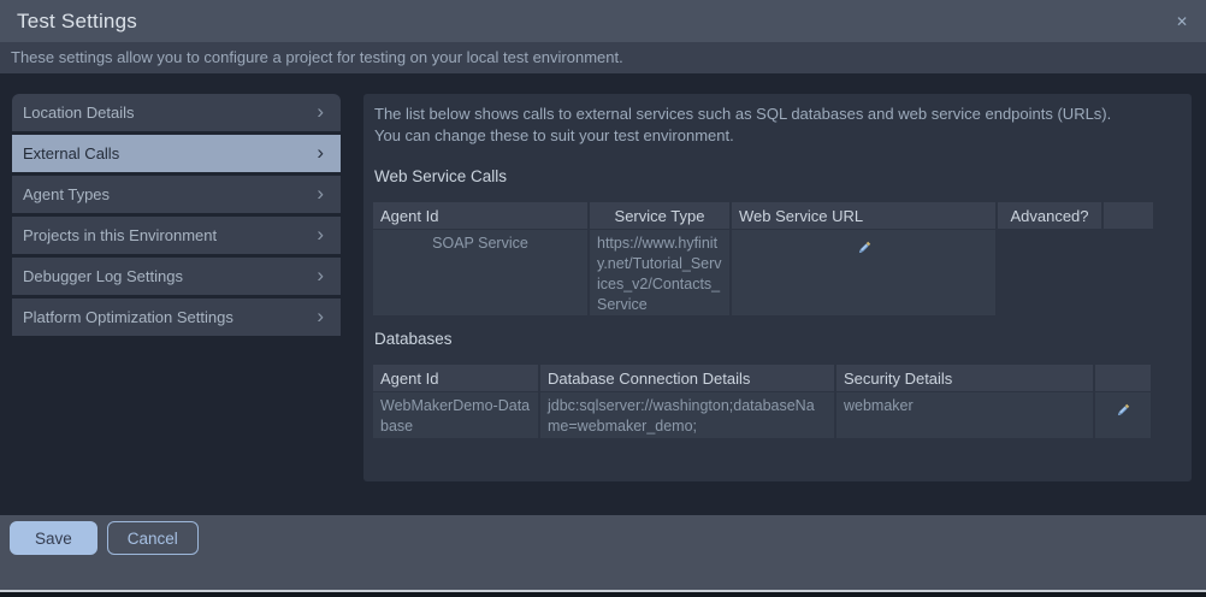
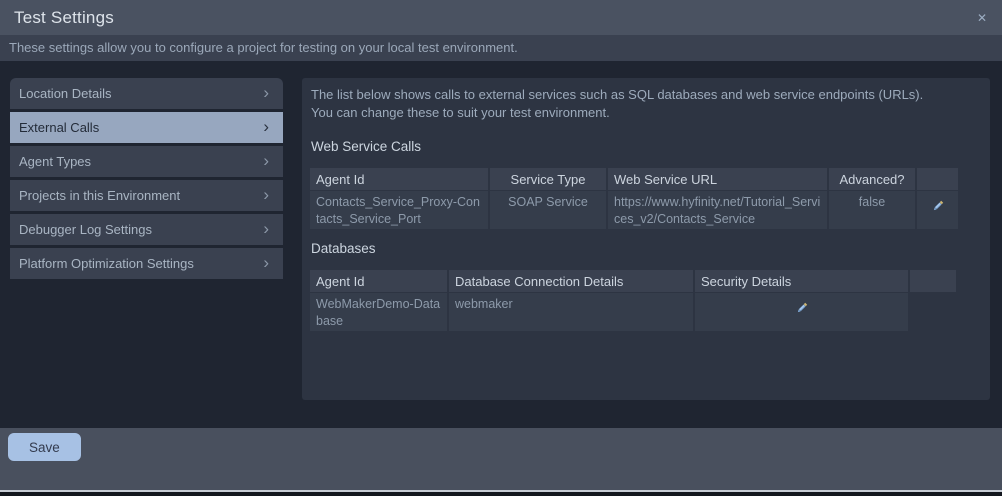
  Test Settings
  ✕
  These settings allow you to configure a project for testing on your local test environment.
  Location Details
  ›
  External Calls
  ›
  Agent Types
  ›
  Projects in this Environment
  ›
  Debugger Log Settings
  ›
  Platform Optimization Settings
  ›
  The list below shows calls to external services such as SQL databases and web service endpoints (URLs).
  You can change these to suit your test environment.
  Web Service Calls
  Agent Id
  Service Type
  Web Service URL
  Advanced?
+ Contacts_Service_Proxy-Contacts_Service_Port
  SOAP Service
  https://www.hyfinity.net/Tutorial_Services_v2/Contacts_Service
+ false
  Databases
  Agent Id
  Database Connection Details
  Security Details
  WebMakerDemo-Database
- jdbc:sqlserver://washington;databaseName=webmaker_demo;
  webmaker
  Save
- Cancel
